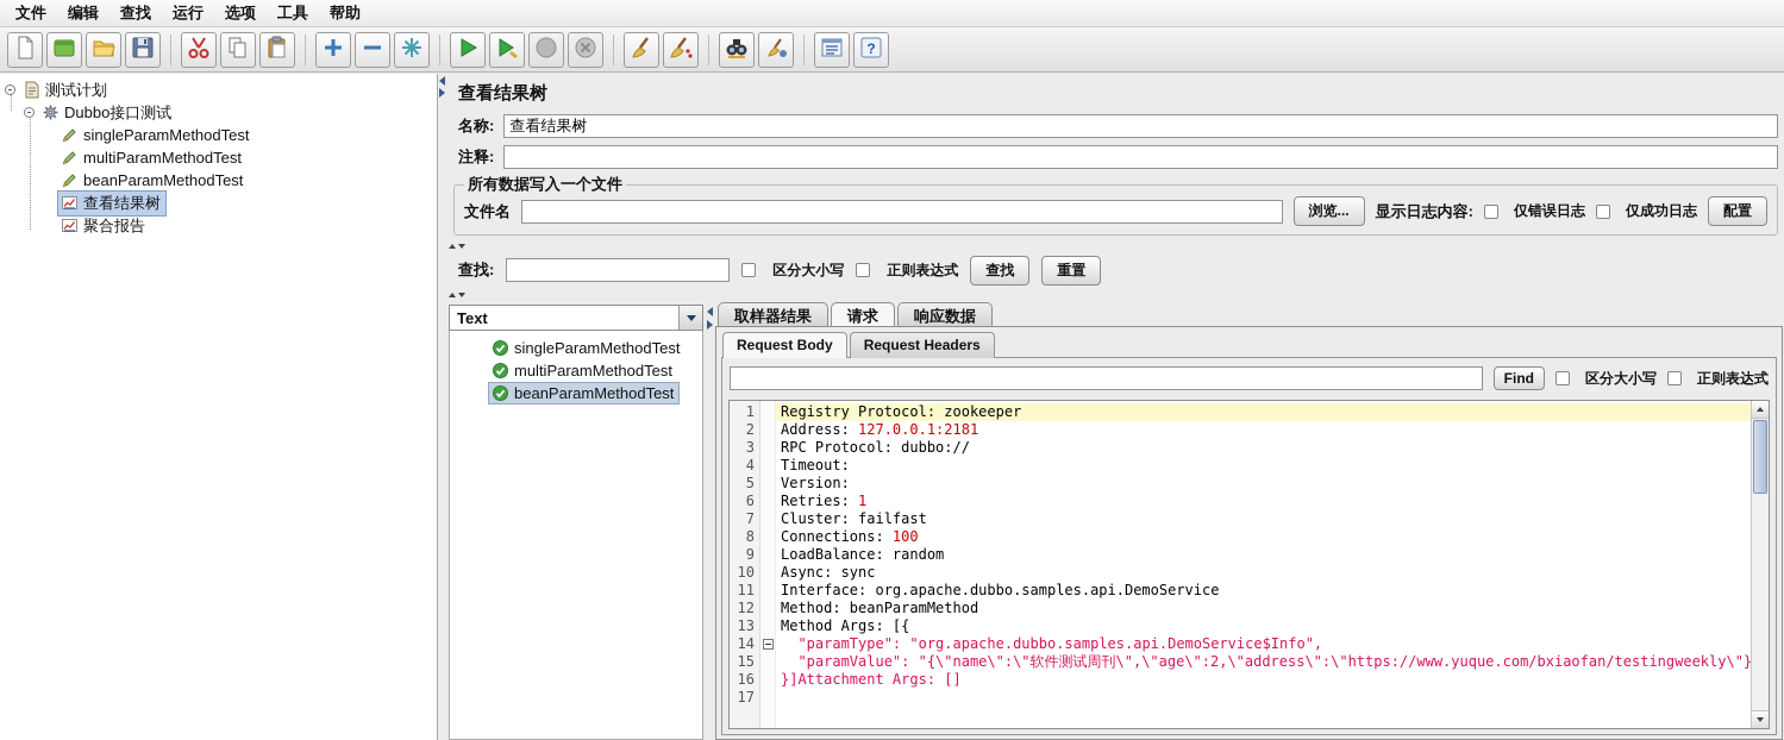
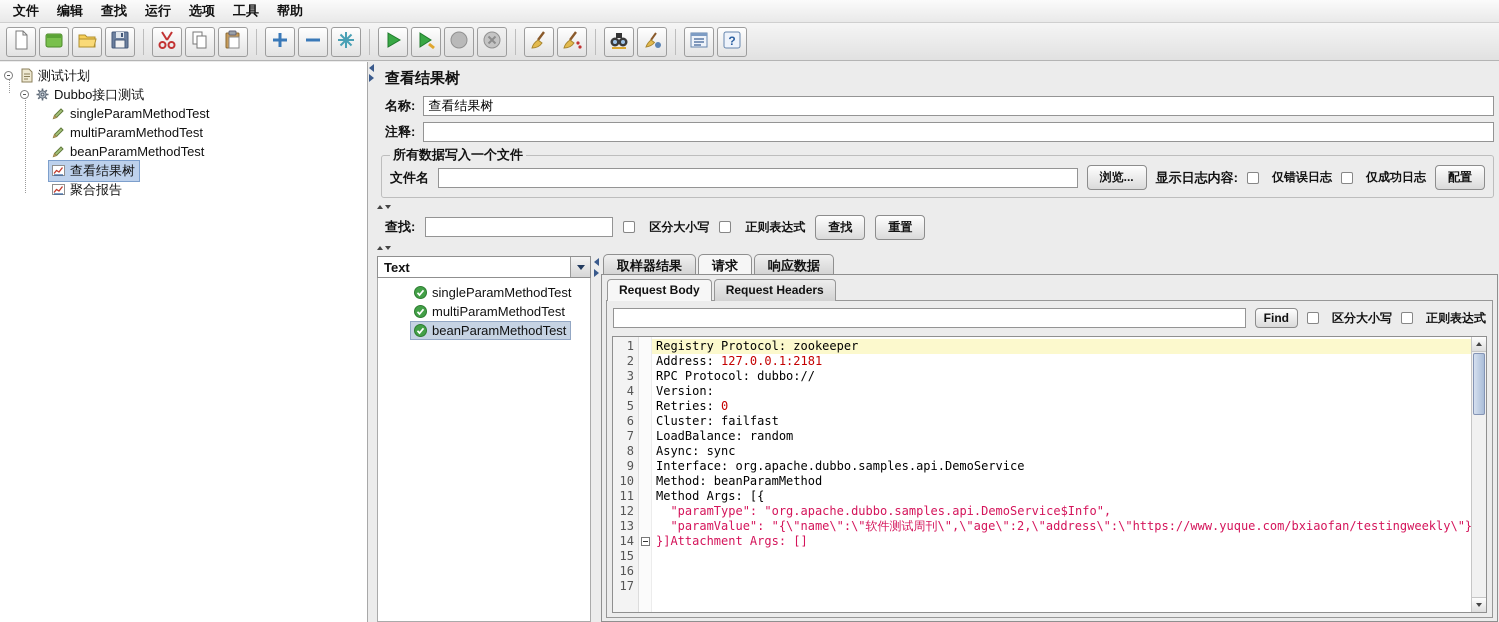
  文件
  编辑
  查找
  运行
  选项
  工具
  帮助
  ?
  测试计划
  Dubbo接口测试
  singleParamMethodTest
  multiParamMethodTest
  beanParamMethodTest
  查看结果树
  聚合报告
  查看结果树
  名称:
  查看结果树
  注释:
  所有数据写入一个文件
  文件名
  浏览...
  显示日志内容:
  仅错误日志
  仅成功日志
  配置
  查找:
  区分大小写
  正则表达式
  查找
  重置
  Text
  singleParamMethodTest
  multiParamMethodTest
  beanParamMethodTest
  取样器结果
  请求
  响应数据
  Request Body
  Request Headers
  Find
  区分大小写
  正则表达式
  1
  2
  3
  4
  5
  6
  7
  8
  9
  10
  11
  12
  13
  14
  15
  16
  17
  Registry Protocol: zookeeper
  Address: 127.0.0.1:2181
  RPC Protocol: dubbo://
- Timeout:
  Version:
- Retries: 1
+ Retries: 0
  Cluster: failfast
- Connections: 100
  LoadBalance: random
  Async: sync
  Interface: org.apache.dubbo.samples.api.DemoService
  Method: beanParamMethod
  Method Args: [{
  "paramType": "org.apache.dubbo.samples.api.DemoService$Info",
  "paramValue": "{\"name\":\"软件测试周刊\",\"age\":2,\"address\":\"https://www.yuque.com/bxiaofan/testingweekly\"}
  }]Attachment Args: []
